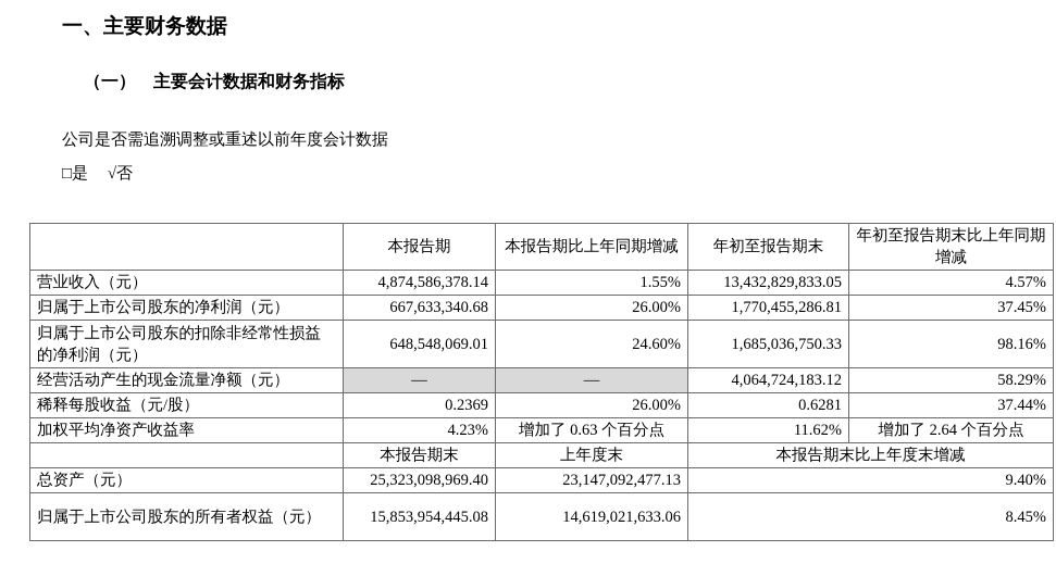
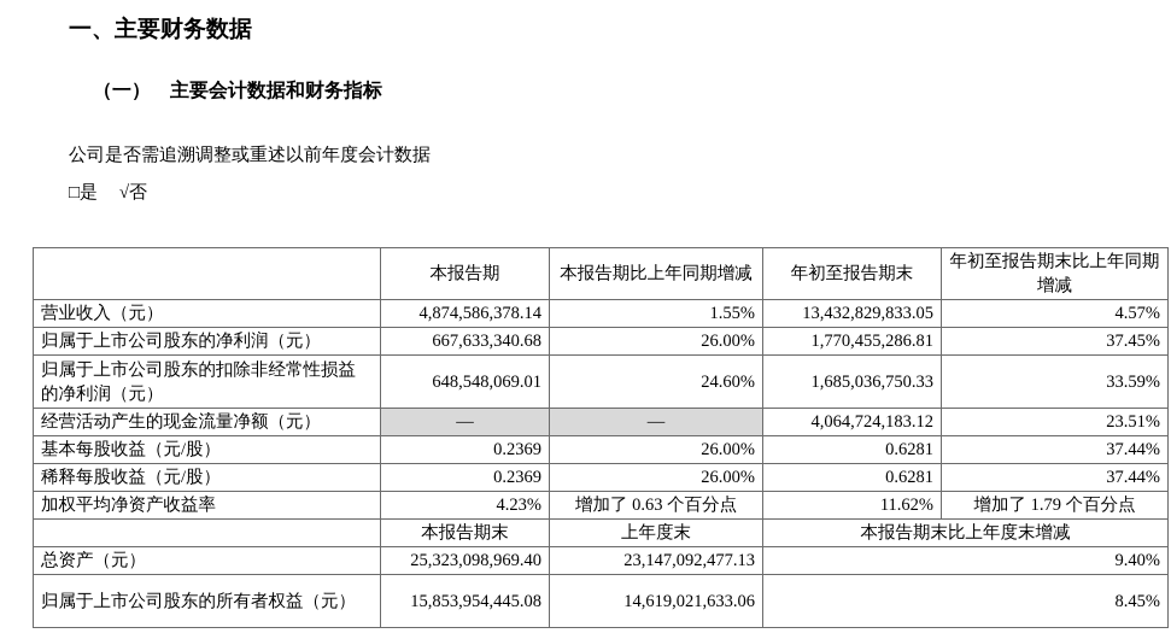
  一、主要财务数据
  （一） 主要会计数据和财务指标
  公司是否需追溯调整或重述以前年度会计数据
  □是 √否
  	本报告期	本报告期比上年同期增减	年初至报告期末	年初至报告期末比上年同期增减
  营业收入（元）	4,874,586,378.14	1.55%	13,432,829,833.05	4.57%
  归属于上市公司股东的净利润（元）	667,633,340.68	26.00%	1,770,455,286.81	37.45%
- 归属于上市公司股东的扣除非经常性损益的净利润（元）	648,548,069.01	24.60%	1,685,036,750.33	98.16%
+ 归属于上市公司股东的扣除非经常性损益的净利润（元）	648,548,069.01	24.60%	1,685,036,750.33	33.59%
- 经营活动产生的现金流量净额（元）	—	—	4,064,724,183.12	58.29%
+ 经营活动产生的现金流量净额（元）	—	—	4,064,724,183.12	23.51%
+ 基本每股收益（元/股）	0.2369	26.00%	0.6281	37.44%
  稀释每股收益（元/股）	0.2369	26.00%	0.6281	37.44%
- 加权平均净资产收益率	4.23%	增加了 0.63 个百分点	11.62%	增加了 2.64 个百分点
+ 加权平均净资产收益率	4.23%	增加了 0.63 个百分点	11.62%	增加了 1.79 个百分点
  	本报告期末	上年度末	本报告期末比上年度末增减
  总资产（元）	25,323,098,969.40	23,147,092,477.13	9.40%
  归属于上市公司股东的所有者权益（元）	15,853,954,445.08	14,619,021,633.06	8.45%
